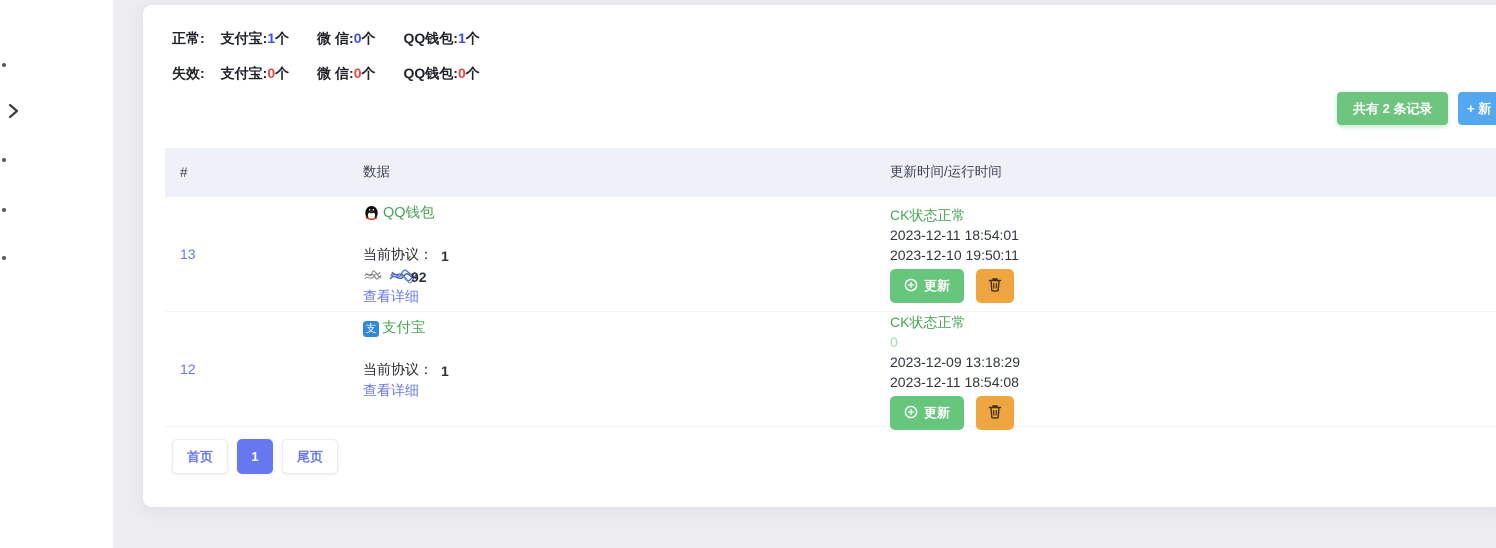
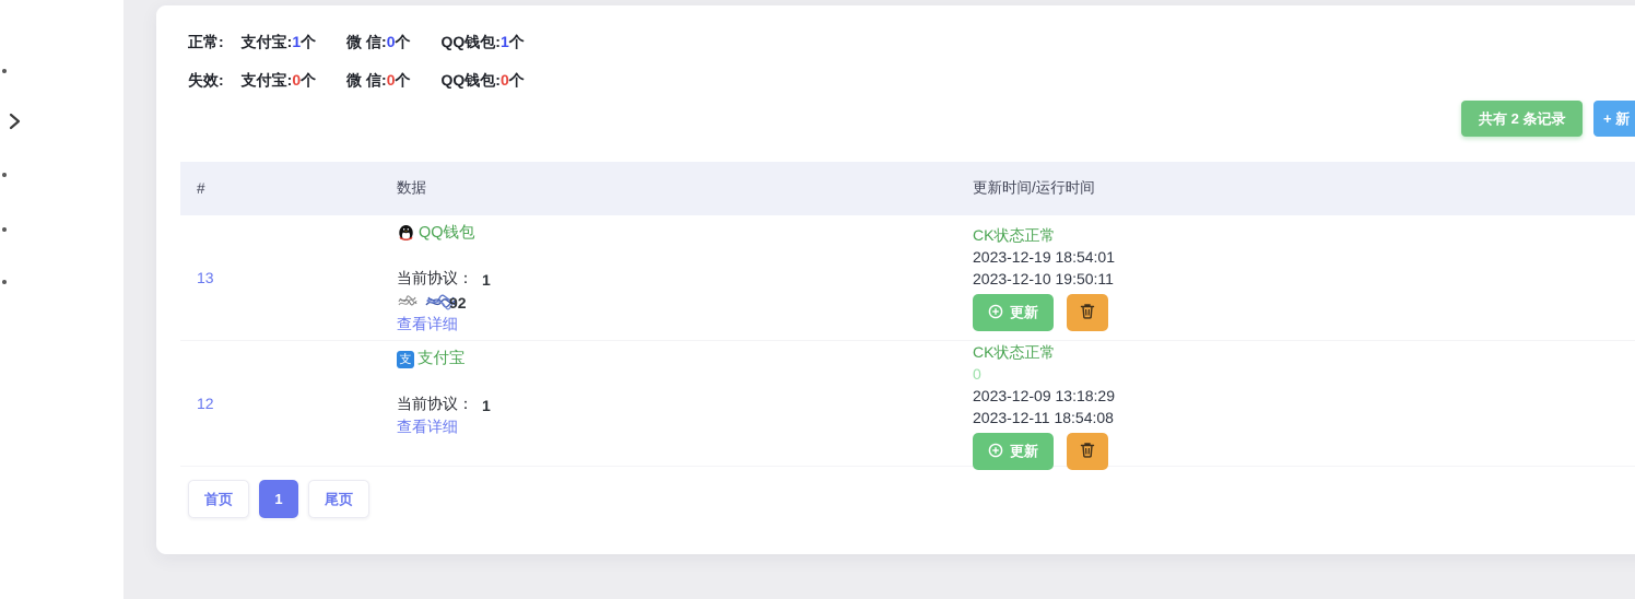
  正常:
  支付宝:1个
  微 信:0个
  QQ钱包:1个
  失效:
  支付宝:0个
  微 信:0个
  QQ钱包:0个
  共有 2 条记录
  + 新
  #
  数据
  更新时间/运行时间
  13
  QQ钱包
  当前协议：
  1
  92
  查看详细
  CK状态正常
- 2023-12-11 18:54:01
+ 2023-12-19 18:54:01
  2023-12-10 19:50:11
  更新
  12
  支
  支付宝
  当前协议：
  1
  查看详细
  CK状态正常
  0
  2023-12-09 13:18:29
  2023-12-11 18:54:08
  更新
  首页
  1
  尾页
